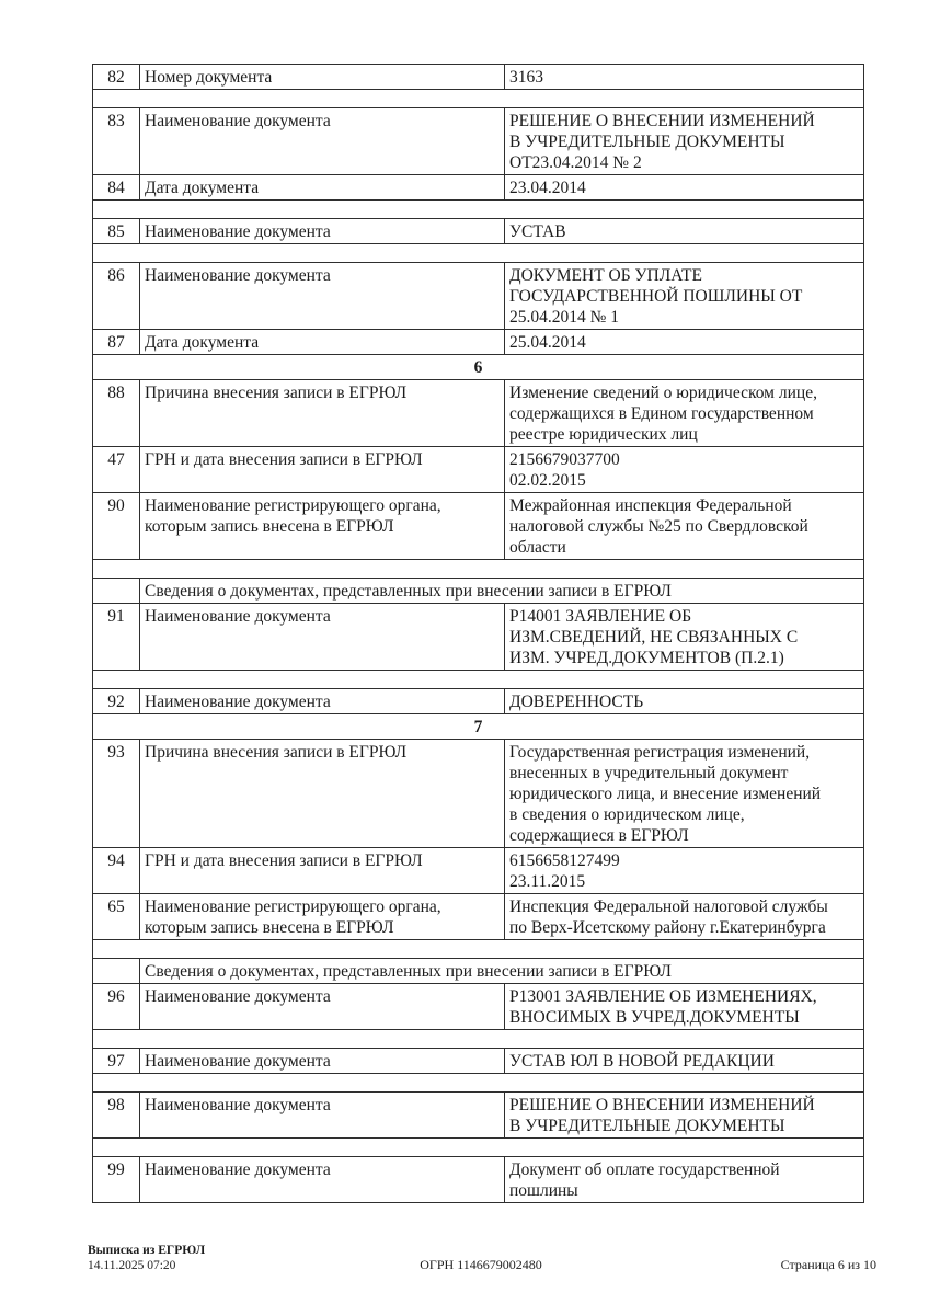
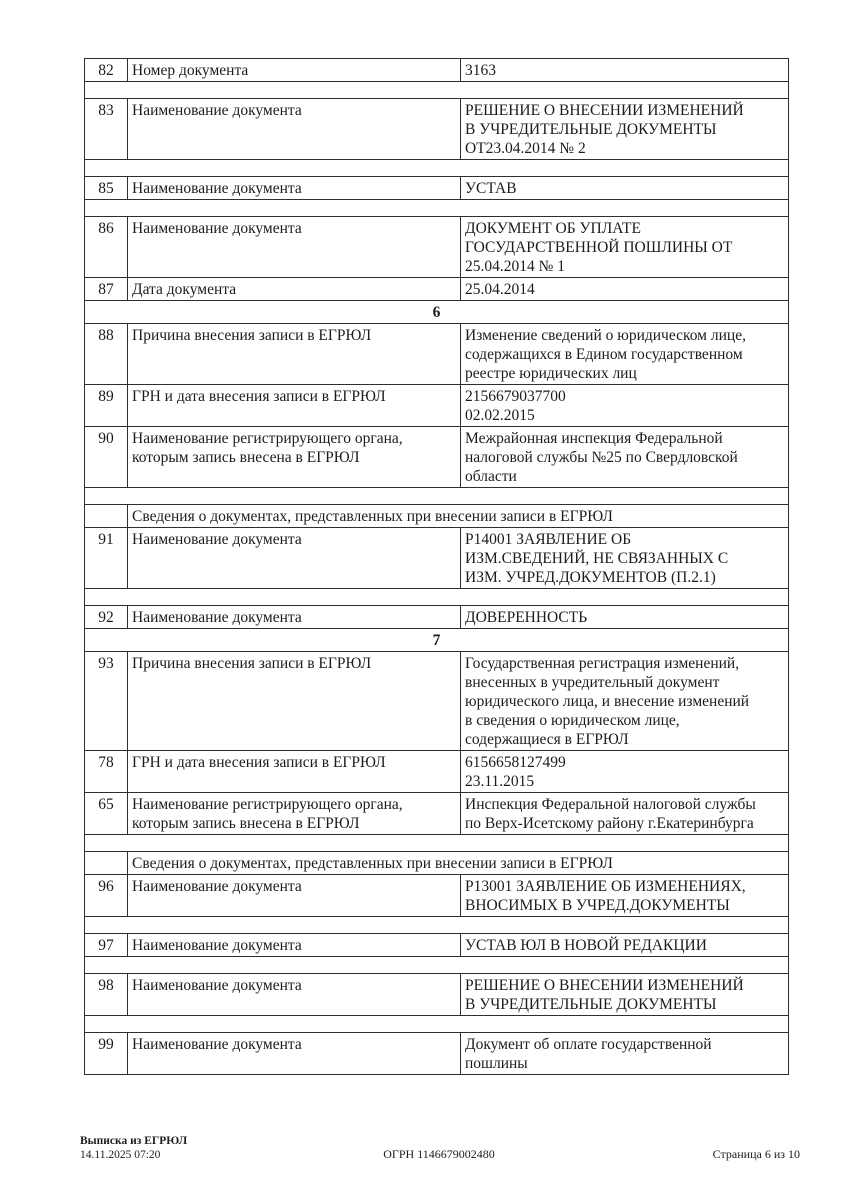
  82	Номер документа	3163
  83	Наименование документа	РЕШЕНИЕ О ВНЕСЕНИИ ИЗМЕНЕНИЙ В УЧРЕДИТЕЛЬНЫЕ ДОКУМЕНТЫ ОТ23.04.2014 № 2
- 84	Дата документа	23.04.2014
  85	Наименование документа	УСТАВ
  86	Наименование документа	ДОКУМЕНТ ОБ УПЛАТЕ ГОСУДАРСТВЕННОЙ ПОШЛИНЫ ОТ 25.04.2014 № 1
  87	Дата документа	25.04.2014
  6
  88	Причина внесения записи в ЕГРЮЛ	Изменение сведений о юридическом лице, содержащихся в Едином государственном реестре юридических лиц
- 47	ГРН и дата внесения записи в ЕГРЮЛ	2156679037700 02.02.2015
+ 89	ГРН и дата внесения записи в ЕГРЮЛ	2156679037700 02.02.2015
  90	Наименование регистрирующего органа, которым запись внесена в ЕГРЮЛ	Межрайонная инспекция Федеральной налоговой службы №25 по Свердловской области
  	Сведения о документах, представленных при внесении записи в ЕГРЮЛ
  91	Наименование документа	Р14001 ЗАЯВЛЕНИЕ ОБ ИЗМ.СВЕДЕНИЙ, НЕ СВЯЗАННЫХ С ИЗМ. УЧРЕД.ДОКУМЕНТОВ (П.2.1)
  92	Наименование документа	ДОВЕРЕННОСТЬ
  7
  93	Причина внесения записи в ЕГРЮЛ	Государственная регистрация изменений, внесенных в учредительный документ юридического лица, и внесение изменений в сведения о юридическом лице, содержащиеся в ЕГРЮЛ
- 94	ГРН и дата внесения записи в ЕГРЮЛ	6156658127499 23.11.2015
+ 78	ГРН и дата внесения записи в ЕГРЮЛ	6156658127499 23.11.2015
  65	Наименование регистрирующего органа, которым запись внесена в ЕГРЮЛ	Инспекция Федеральной налоговой службы по Верх-Исетскому району г.Екатеринбурга
  	Сведения о документах, представленных при внесении записи в ЕГРЮЛ
  96	Наименование документа	Р13001 ЗАЯВЛЕНИЕ ОБ ИЗМЕНЕНИЯХ, ВНОСИМЫХ В УЧРЕД.ДОКУМЕНТЫ
  97	Наименование документа	УСТАВ ЮЛ В НОВОЙ РЕДАКЦИИ
  98	Наименование документа	РЕШЕНИЕ О ВНЕСЕНИИ ИЗМЕНЕНИЙ В УЧРЕДИТЕЛЬНЫЕ ДОКУМЕНТЫ
  99	Наименование документа	Документ об оплате государственной пошлины
  Выписка из ЕГРЮЛ
  14.11.2025 07:20
  ОГРН 1146679002480
  Страница 6 из 10
